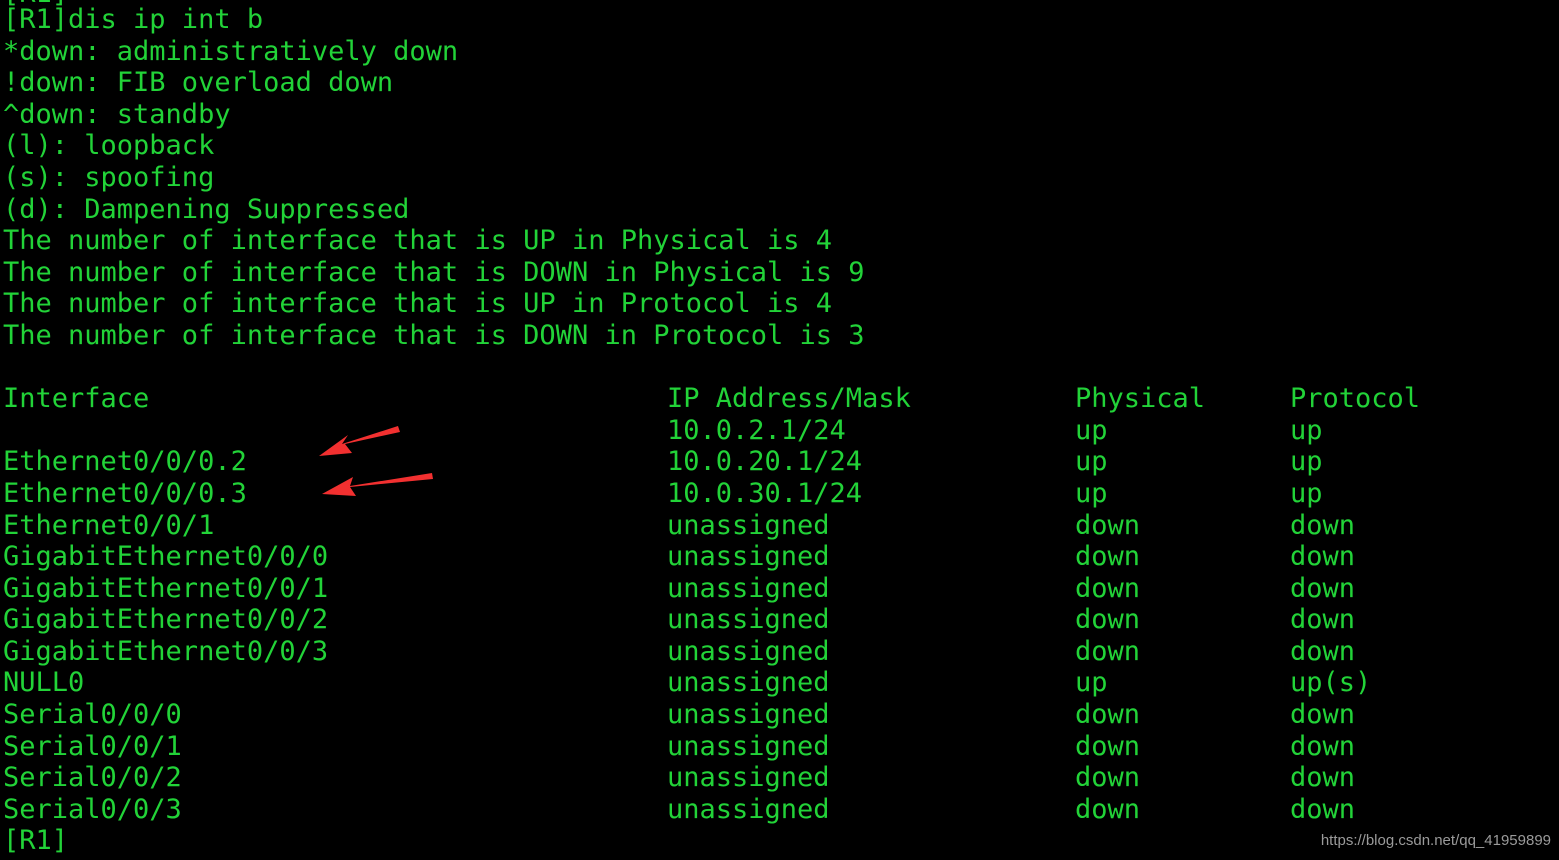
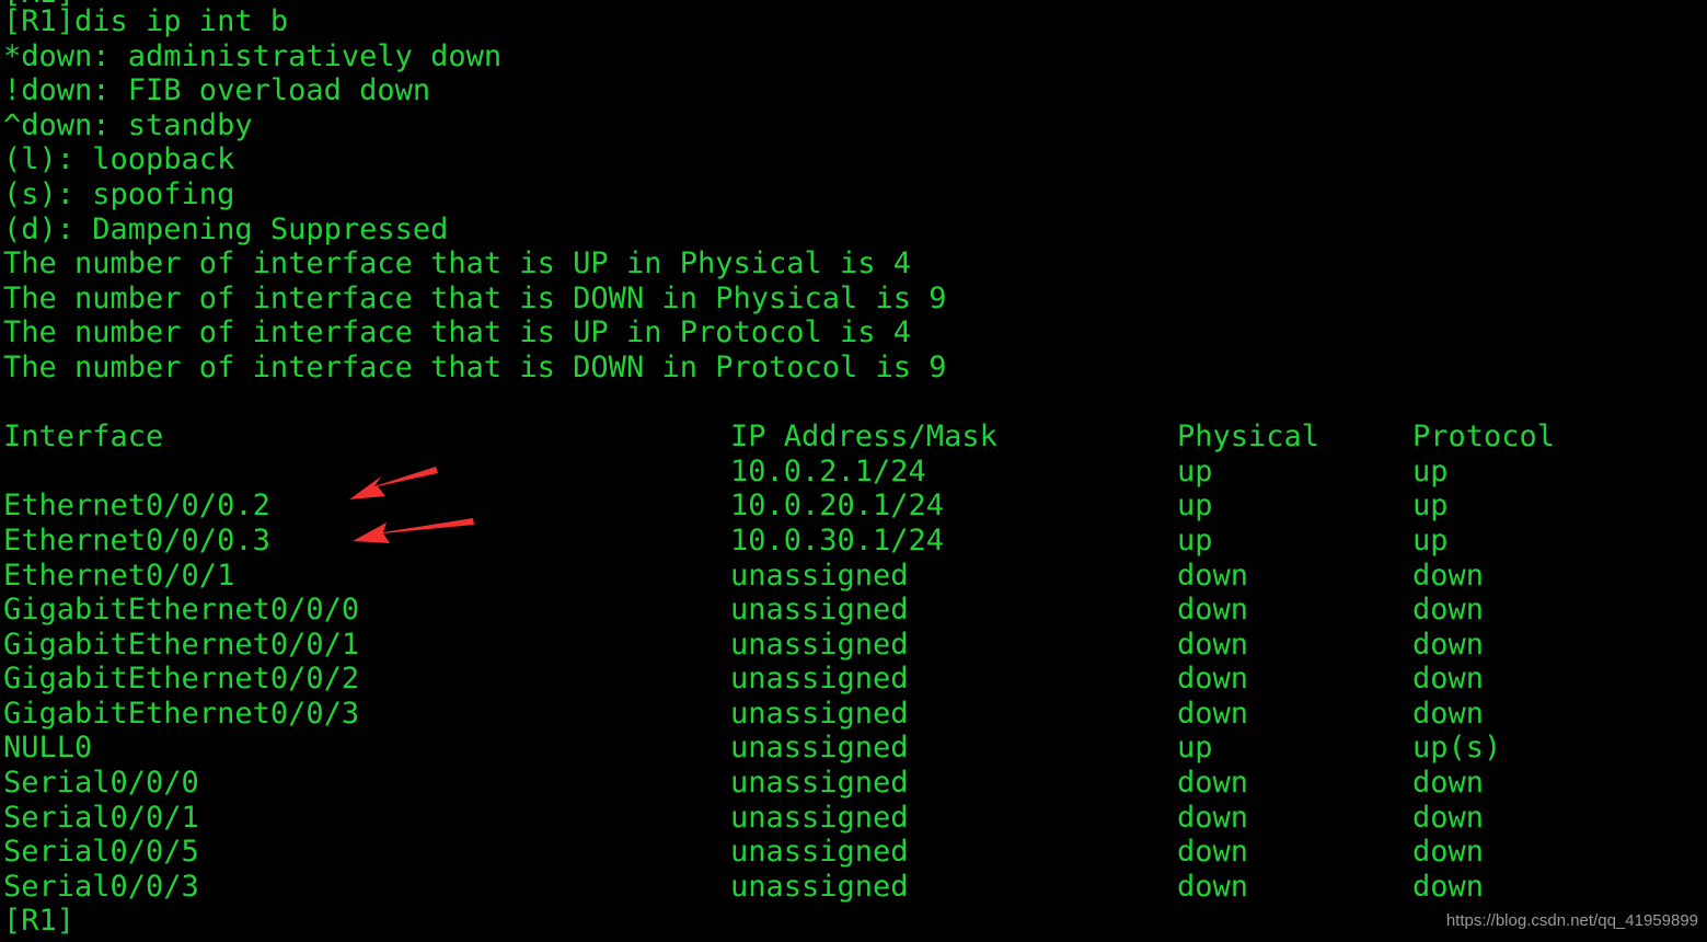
  [R1]dis ip int b
  *down: administratively down
  !down: FIB overload down
  ^down: standby
  (l): loopback
  (s): spoofing
  (d): Dampening Suppressed
  The number of interface that is UP in Physical is 4
  The number of interface that is DOWN in Physical is 9
  The number of interface that is UP in Protocol is 4
- The number of interface that is DOWN in Protocol is 3
+ The number of interface that is DOWN in Protocol is 9
  Interface
  IP Address/Mask
  Physical
  Protocol
  10.0.2.1/24
  up
  up
  Ethernet0/0/0.2
  10.0.20.1/24
  up
  up
  Ethernet0/0/0.3
  10.0.30.1/24
  up
  up
  Ethernet0/0/1
  unassigned
  down
  down
  GigabitEthernet0/0/0
  unassigned
  down
  down
  GigabitEthernet0/0/1
  unassigned
  down
  down
  GigabitEthernet0/0/2
  unassigned
  down
  down
  GigabitEthernet0/0/3
  unassigned
  down
  down
  NULL0
  unassigned
  up
  up(s)
  Serial0/0/0
  unassigned
  down
  down
  Serial0/0/1
  unassigned
  down
  down
- Serial0/0/2
+ Serial0/0/5
  unassigned
  down
  down
  Serial0/0/3
  unassigned
  down
  down
  [R1]
  https://blog.csdn.net/qq_41959899
